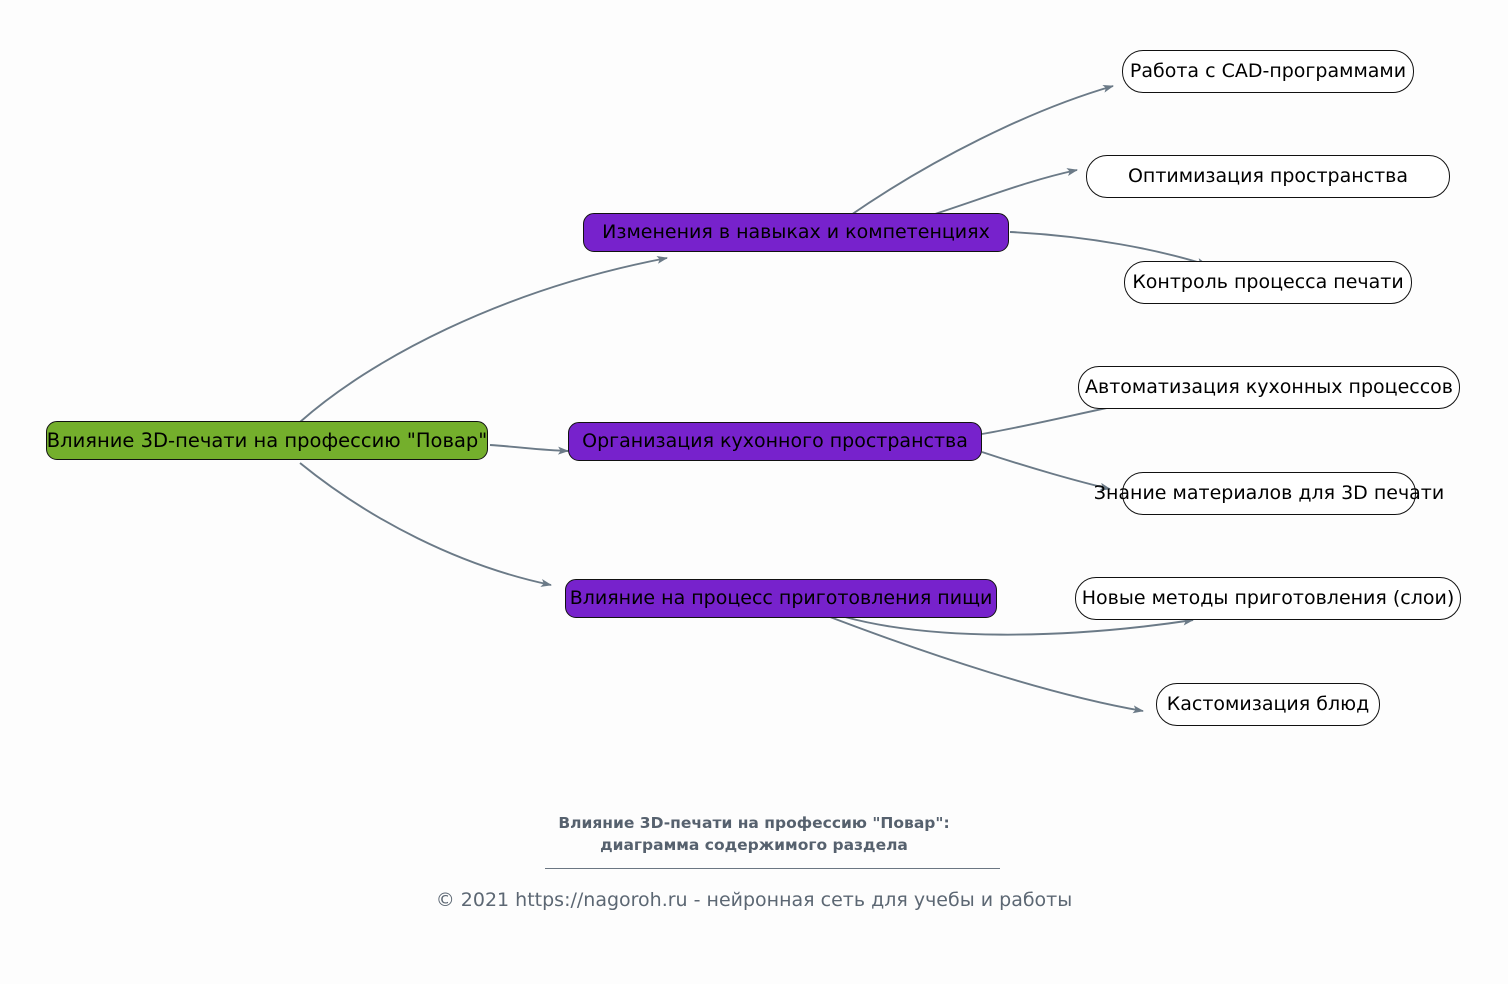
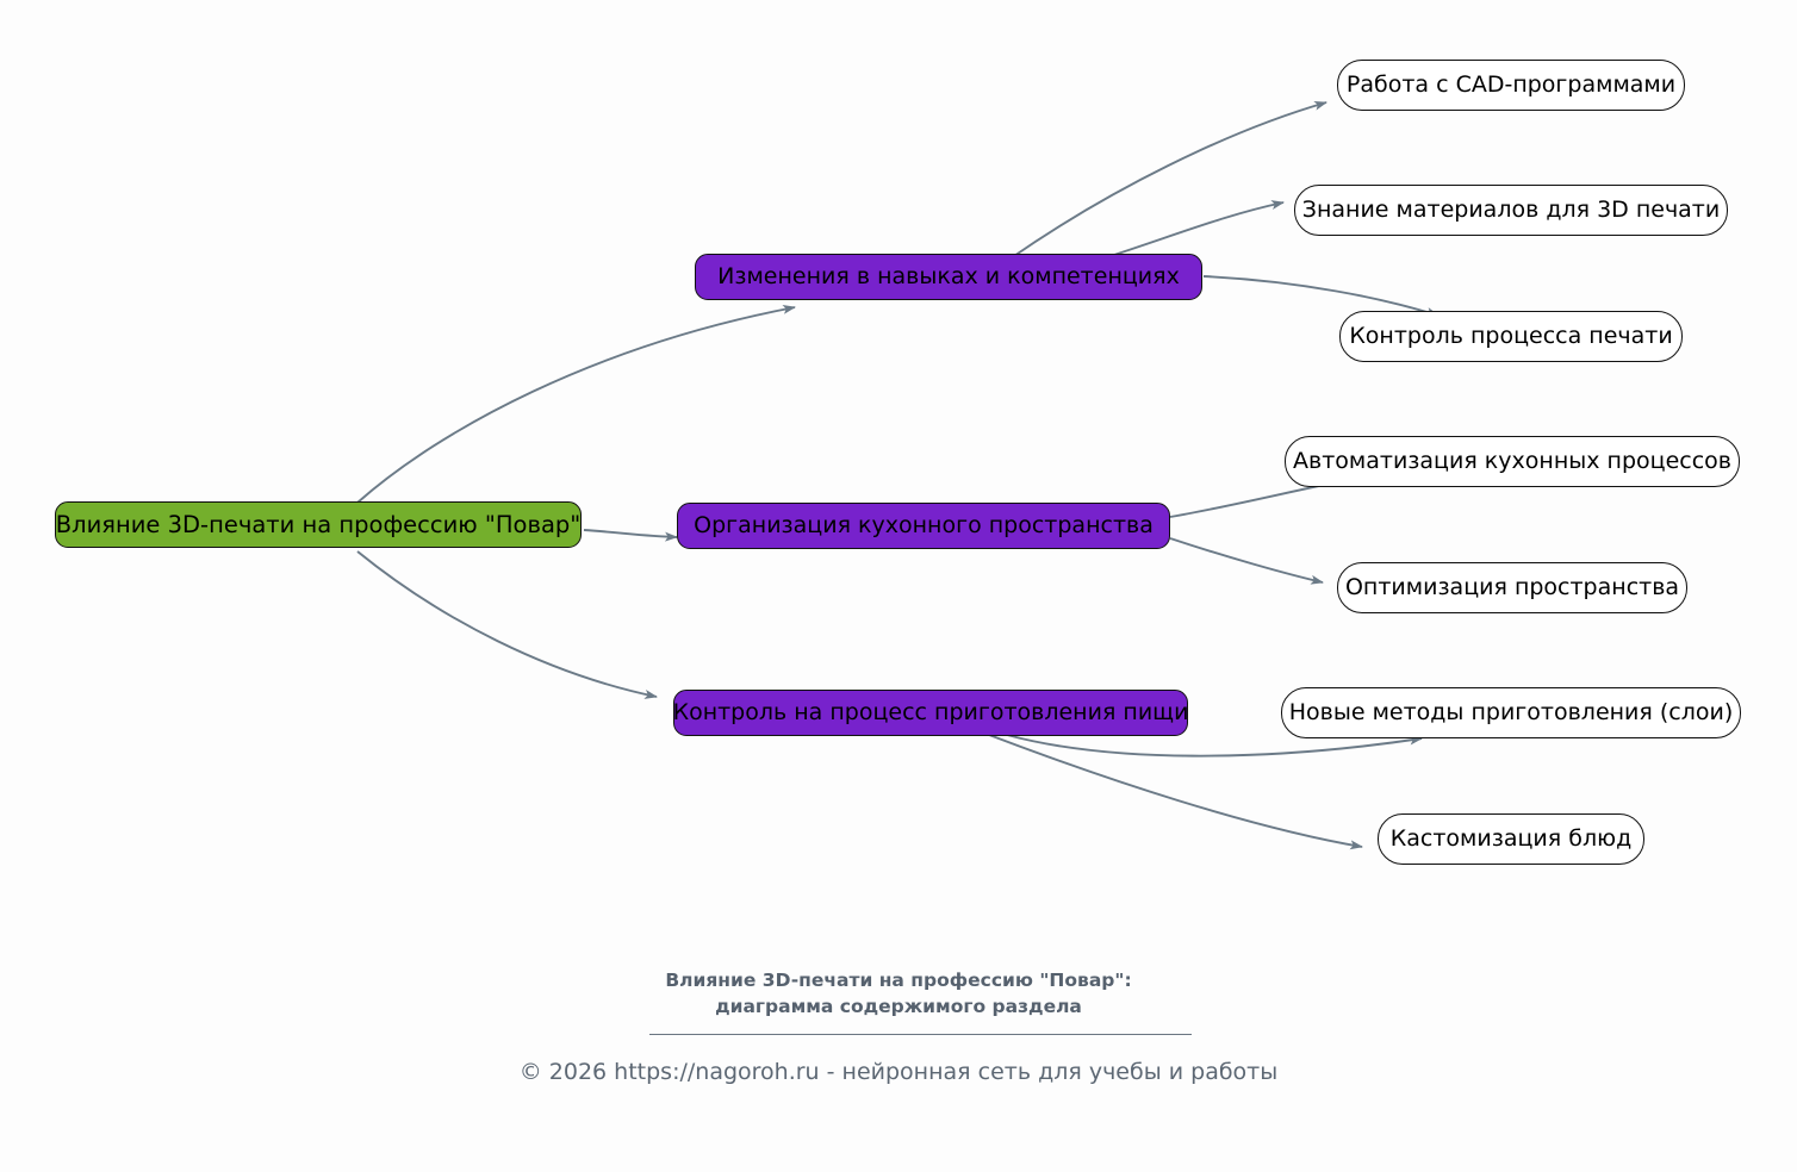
  Влияние 3D-печати на профессию "Повар"
  Изменения в навыках и компетенциях
  Организация кухонного пространства
- Влияние на процесс приготовления пищи
+ Контроль на процесс приготовления пищи
  Работа с CAD-программами
- Оптимизация пространства
+ Знание материалов для 3D печати
  Контроль процесса печати
  Автоматизация кухонных процессов
- Знание материалов для 3D печати
+ Оптимизация пространства
  Новые методы приготовления (слои)
  Кастомизация блюд
  Влияние 3D-печати на профессию "Повар":
  диаграмма содержимого раздела
- © 2021 https://nagoroh.ru - нейронная сеть для учебы и работы
+ © 2026 https://nagoroh.ru - нейронная сеть для учебы и работы
